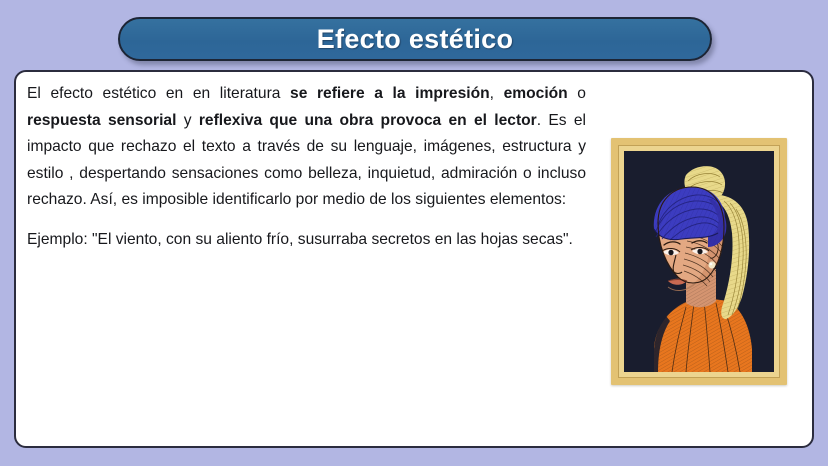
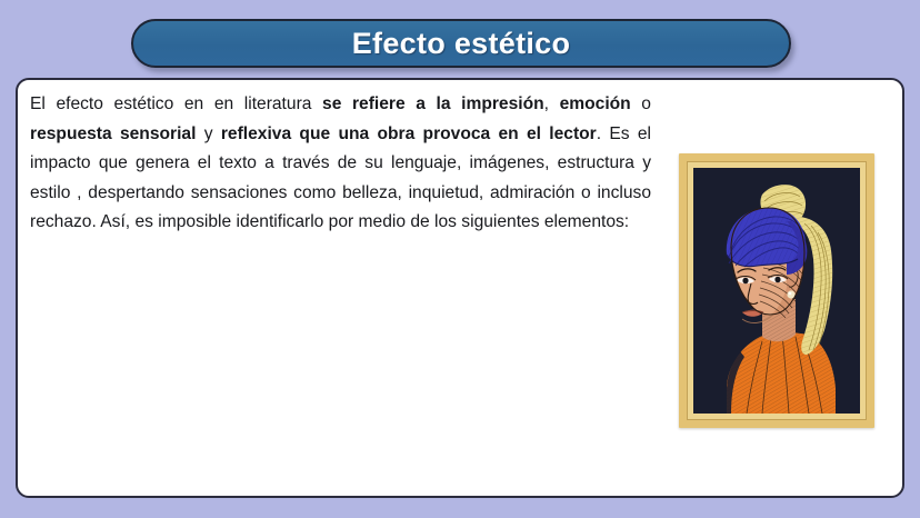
  Efecto estético
- El efecto estético en en literatura se refiere a la impresión, emoción o respuesta sensorial y reflexiva que una obra provoca en el lector. Es el impacto que rechazo el texto a través de su lenguaje, imágenes, estructura y estilo , despertando sensaciones como belleza, inquietud, admiración o incluso rechazo. Así, es imposible identificarlo por medio de los siguientes elementos:
+ El efecto estético en en literatura se refiere a la impresión, emoción o respuesta sensorial y reflexiva que una obra provoca en el lector. Es el impacto que genera el texto a través de su lenguaje, imágenes, estructura y estilo , despertando sensaciones como belleza, inquietud, admiración o incluso rechazo. Así, es imposible identificarlo por medio de los siguientes elementos:
- Ejemplo: "El viento, con su aliento frío, susurraba secretos en las hojas secas".
